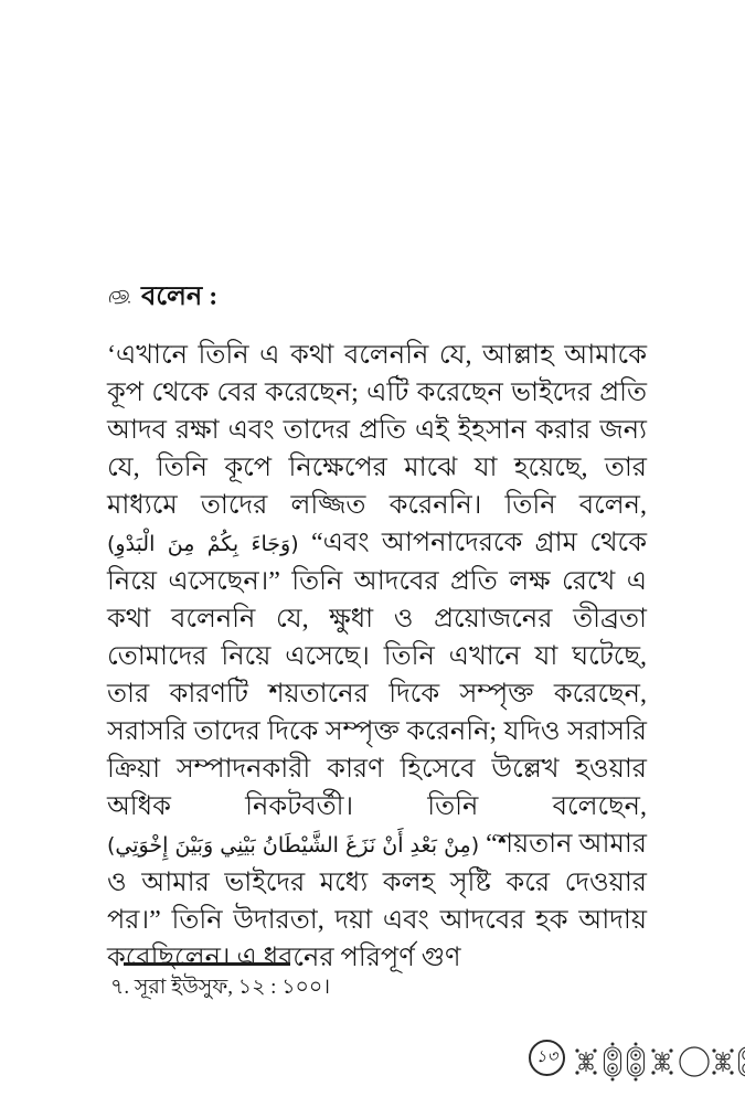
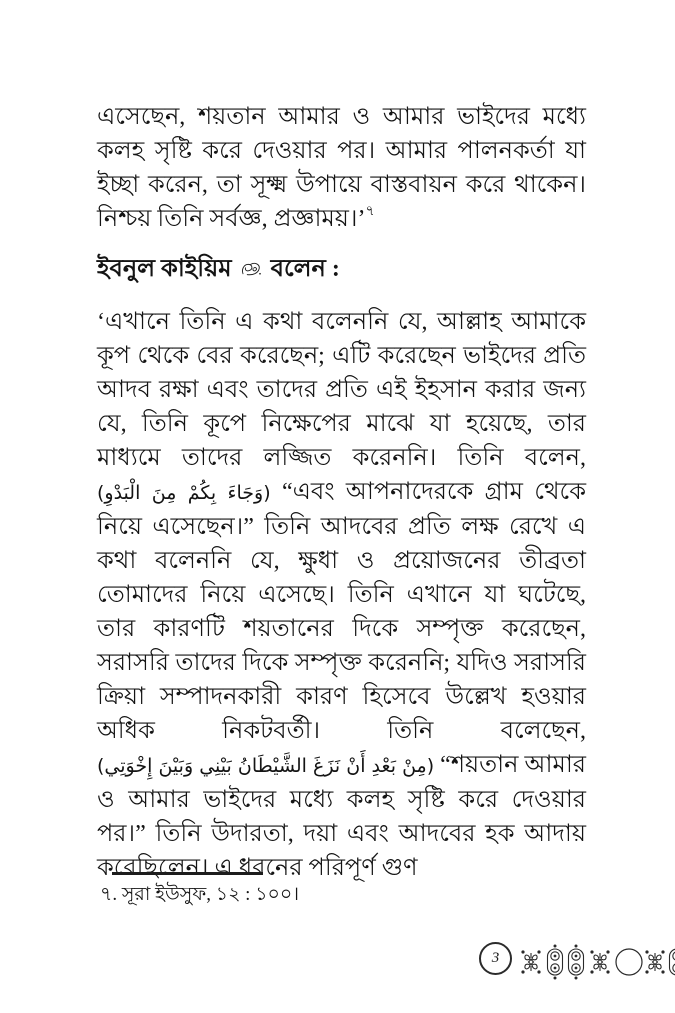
+ এসেছেন, শয়তান আমার ও আমার ভাইদের মধ্যে কলহ সৃষ্টি করে দেওয়ার পর। আমার পালনকর্তা যা ইচ্ছা করেন, তা সূক্ষ্ম উপায়ে বাস্তবায়ন করে থাকেন। নিশ্চয় তিনি সর্বজ্ঞ, প্রজ্ঞাময়।’৭
+ ইবনুল কাইয়িম
  বলেন :
  ‘এখানে তিনি এ কথা বলেননি যে, আল্লাহ আমাকে কূপ থেকে বের করেছেন; এটি করেছেন ভাইদের প্রতি আদব রক্ষা এবং তাদের প্রতি এই ইহসান করার জন্য যে, তিনি কূপে নিক্ষেপের মাঝে যা হয়েছে, তার মাধ্যমে তাদের লজ্জিত করেননি। তিনি বলেন, (وَجَاءَ بِكُمْ مِنَ الْبَدْوِ) “এবং আপনাদেরকে গ্রাম থেকে নিয়ে এসেছেন।” তিনি আদবের প্রতি লক্ষ রেখে এ কথা বলেননি যে, ক্ষুধা ও প্রয়োজনের তীব্রতা তোমাদের নিয়ে এসেছে। তিনি এখানে যা ঘটেছে, তার কারণটি শয়তানের দিকে সম্পৃক্ত করেছেন, সরাসরি তাদের দিকে সম্পৃক্ত করেননি; যদিও সরাসরি ক্রিয়া সম্পাদনকারী কারণ হিসেবে উল্লেখ হওয়ার অধিক নিকটবর্তী। তিনি বলেছেন, (مِنْ بَعْدِ أَنْ نَزَغَ الشَّيْطَانُ بَيْنِي وَبَيْنَ إِخْوَتِي) “শয়তান আমার ও আমার ভাইদের মধ্যে কলহ সৃষ্টি করে দেওয়ার পর।” তিনি উদারতা, দয়া এবং আদবের হক আদায় করেছিলেন। এ ধরনের পরিপূর্ণ গুণ
  ৭. সূরা ইউসুফ, ১২ : ১০০।
- ১৩
+ 3
